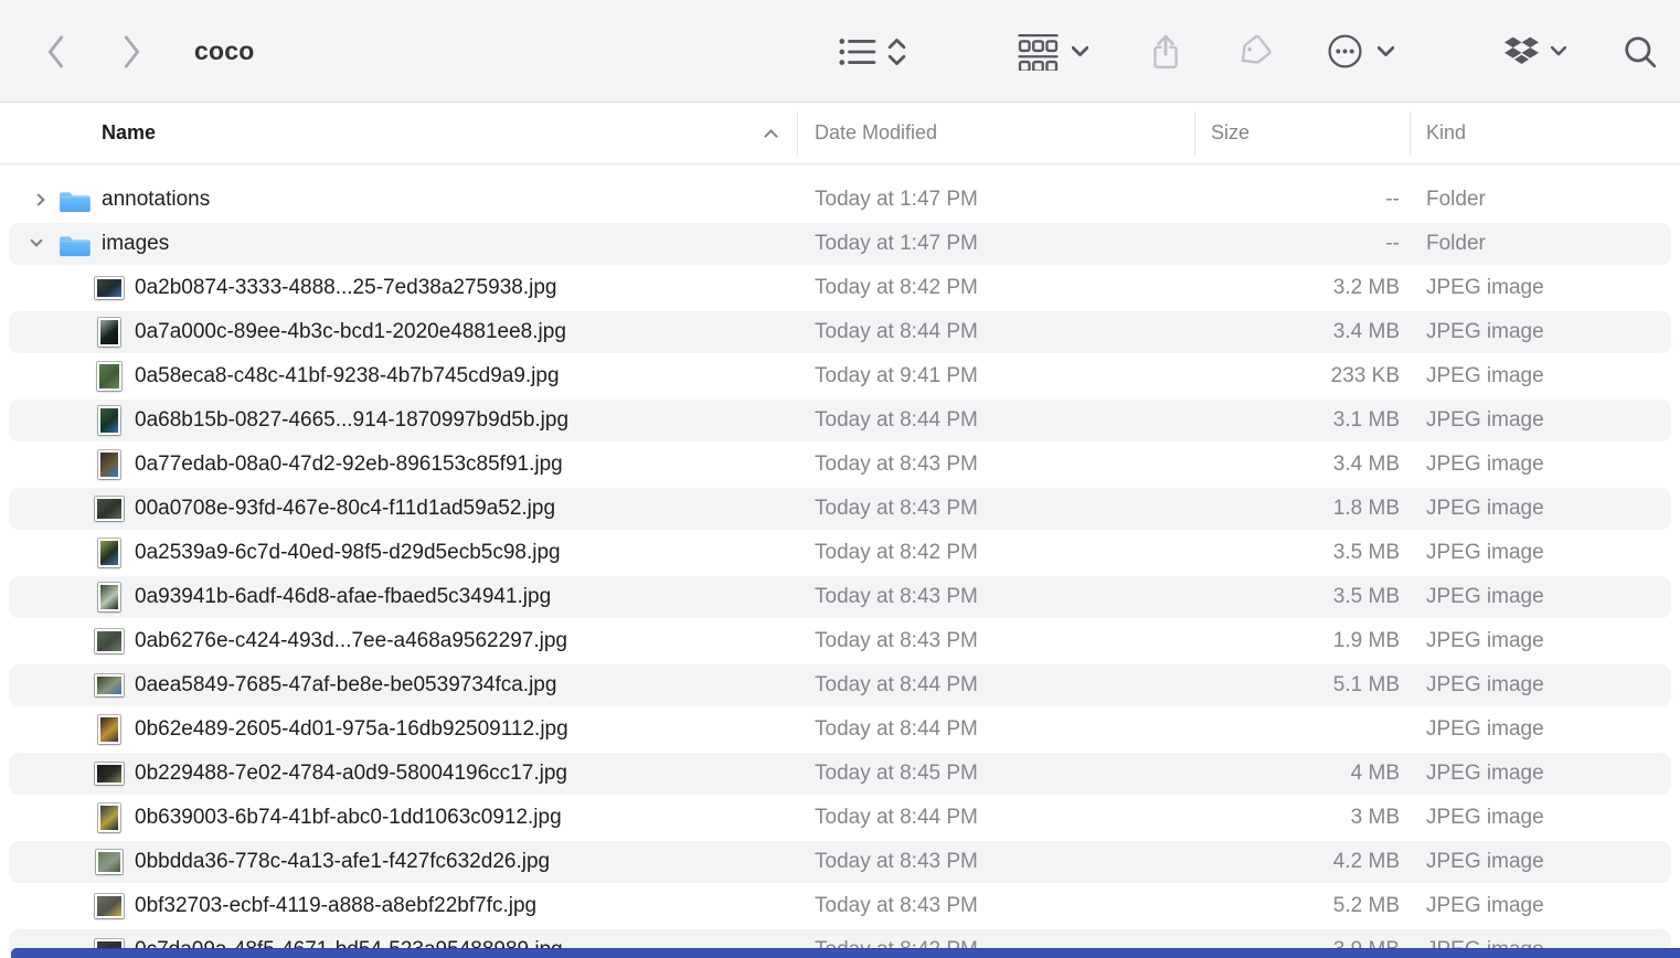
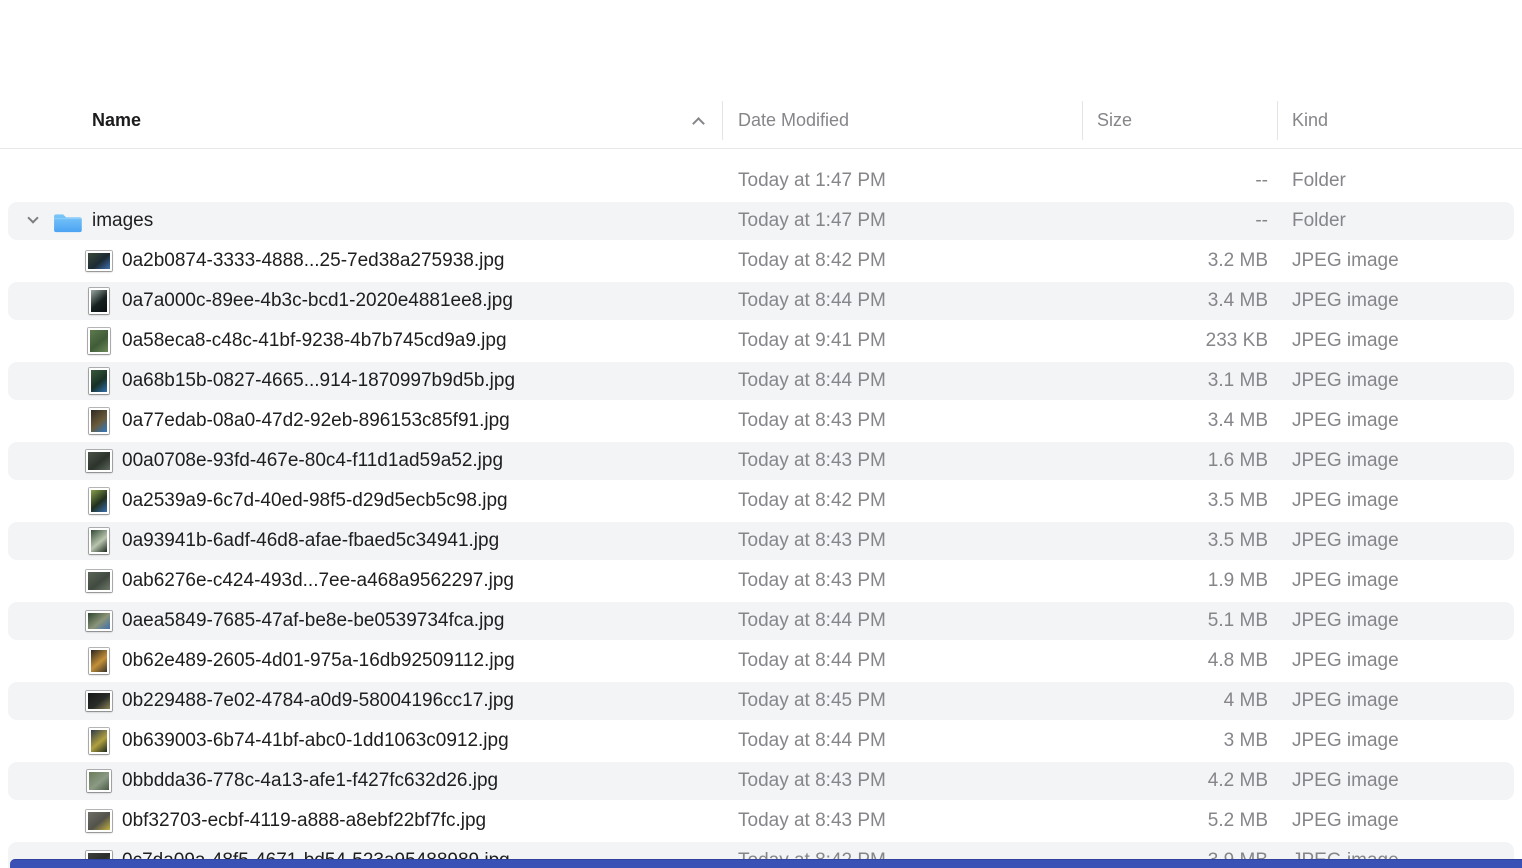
- coco
  Name
  Date Modified
  Size
  Kind
- annotations
  Today at 1:47 PM
  --
  Folder
  images
  Today at 1:47 PM
  --
  Folder
  0a2b0874-3333-4888...25-7ed38a275938.jpg
  Today at 8:42 PM
  3.2 MB
  JPEG image
  0a7a000c-89ee-4b3c-bcd1-2020e4881ee8.jpg
  Today at 8:44 PM
  3.4 MB
  JPEG image
  0a58eca8-c48c-41bf-9238-4b7b745cd9a9.jpg
  Today at 9:41 PM
  233 KB
  JPEG image
  0a68b15b-0827-4665...914-1870997b9d5b.jpg
  Today at 8:44 PM
  3.1 MB
  JPEG image
  0a77edab-08a0-47d2-92eb-896153c85f91.jpg
  Today at 8:43 PM
  3.4 MB
  JPEG image
  00a0708e-93fd-467e-80c4-f11d1ad59a52.jpg
  Today at 8:43 PM
- 1.8 MB
+ 1.6 MB
  JPEG image
  0a2539a9-6c7d-40ed-98f5-d29d5ecb5c98.jpg
  Today at 8:42 PM
  3.5 MB
  JPEG image
  0a93941b-6adf-46d8-afae-fbaed5c34941.jpg
  Today at 8:43 PM
  3.5 MB
  JPEG image
  0ab6276e-c424-493d...7ee-a468a9562297.jpg
  Today at 8:43 PM
  1.9 MB
  JPEG image
  0aea5849-7685-47af-be8e-be0539734fca.jpg
  Today at 8:44 PM
  5.1 MB
  JPEG image
  0b62e489-2605-4d01-975a-16db92509112.jpg
  Today at 8:44 PM
+ 4.8 MB
  JPEG image
  0b229488-7e02-4784-a0d9-58004196cc17.jpg
  Today at 8:45 PM
  4 MB
  JPEG image
  0b639003-6b74-41bf-abc0-1dd1063c0912.jpg
  Today at 8:44 PM
  3 MB
  JPEG image
  0bbdda36-778c-4a13-afe1-f427fc632d26.jpg
  Today at 8:43 PM
  4.2 MB
  JPEG image
  0bf32703-ecbf-4119-a888-a8ebf22bf7fc.jpg
  Today at 8:43 PM
  5.2 MB
  JPEG image
